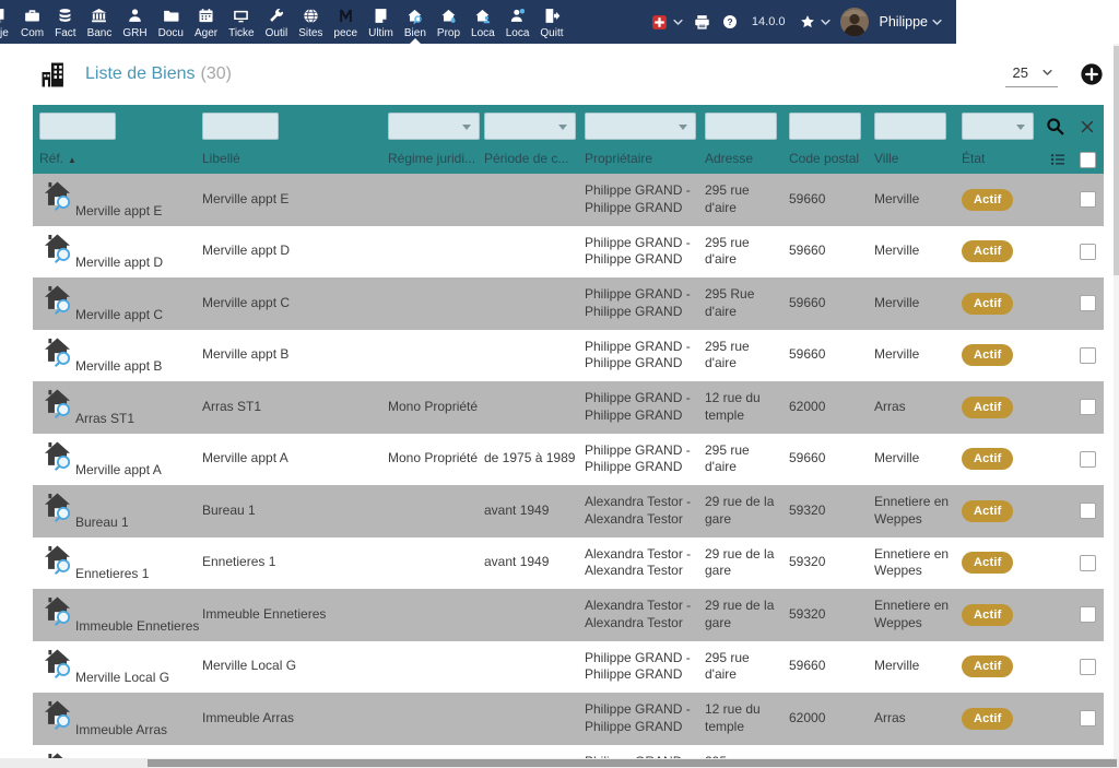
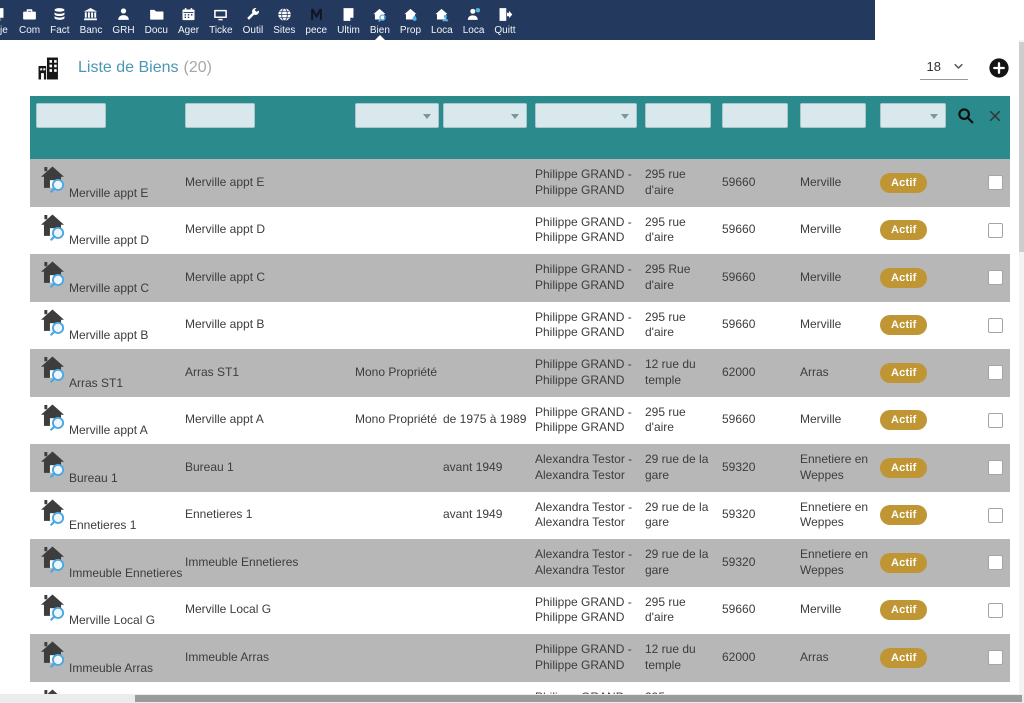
  je
  Com
  Fact
  Banc
  GRH
  Docu
  Ager
  Ticke
  Outil
  Sites
  pece
  Ultim
  Bien
  Prop
  Loca
  Loca
  Quitt
- 14.0.0
- Philippe
  Liste de Biens
- (30)
+ (20)
- 25
+ 18
- Réf. ▲
- Libellé
- Régime juridi...
- Période de c...
- Propriétaire
- Adresse
- Code postal
- Ville
- État
  Merville appt E
  Merville appt E
  Philippe GRAND - Philippe GRAND
  295 rue d'aire
  59660
  Merville
  Actif
  Merville appt D
  Merville appt D
  Philippe GRAND - Philippe GRAND
  295 rue d'aire
  59660
  Merville
  Actif
  Merville appt C
  Merville appt C
  Philippe GRAND - Philippe GRAND
  295 Rue d'aire
  59660
  Merville
  Actif
  Merville appt B
  Merville appt B
  Philippe GRAND - Philippe GRAND
  295 rue d'aire
  59660
  Merville
  Actif
  Arras ST1
  Arras ST1
  Mono Propriété
  Philippe GRAND - Philippe GRAND
  12 rue du temple
  62000
  Arras
  Actif
  Merville appt A
  Merville appt A
  Mono Propriété
  de 1975 à 1989
  Philippe GRAND - Philippe GRAND
  295 rue d'aire
  59660
  Merville
  Actif
  Bureau 1
  Bureau 1
  avant 1949
  Alexandra Testor - Alexandra Testor
  29 rue de la gare
  59320
  Ennetiere en Weppes
  Actif
  Ennetieres 1
  Ennetieres 1
  avant 1949
  Alexandra Testor - Alexandra Testor
  29 rue de la gare
  59320
  Ennetiere en Weppes
  Actif
  Immeuble Ennetieres
  Immeuble Ennetieres
  Alexandra Testor - Alexandra Testor
  29 rue de la gare
  59320
  Ennetiere en Weppes
  Actif
  Merville Local G
  Merville Local G
  Philippe GRAND - Philippe GRAND
  295 rue d'aire
  59660
  Merville
  Actif
  Immeuble Arras
  Immeuble Arras
  Philippe GRAND - Philippe GRAND
  12 rue du temple
  62000
  Arras
  Actif
